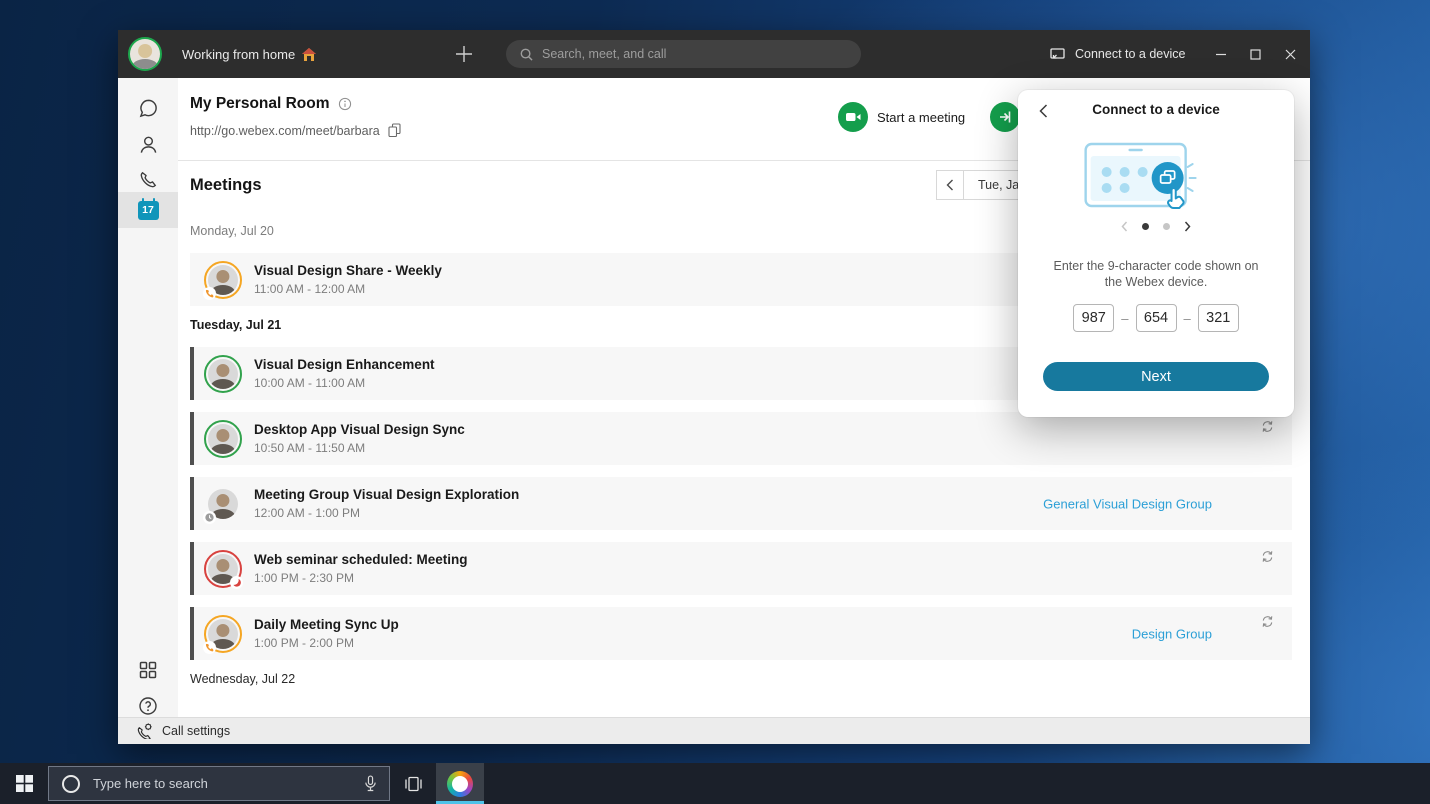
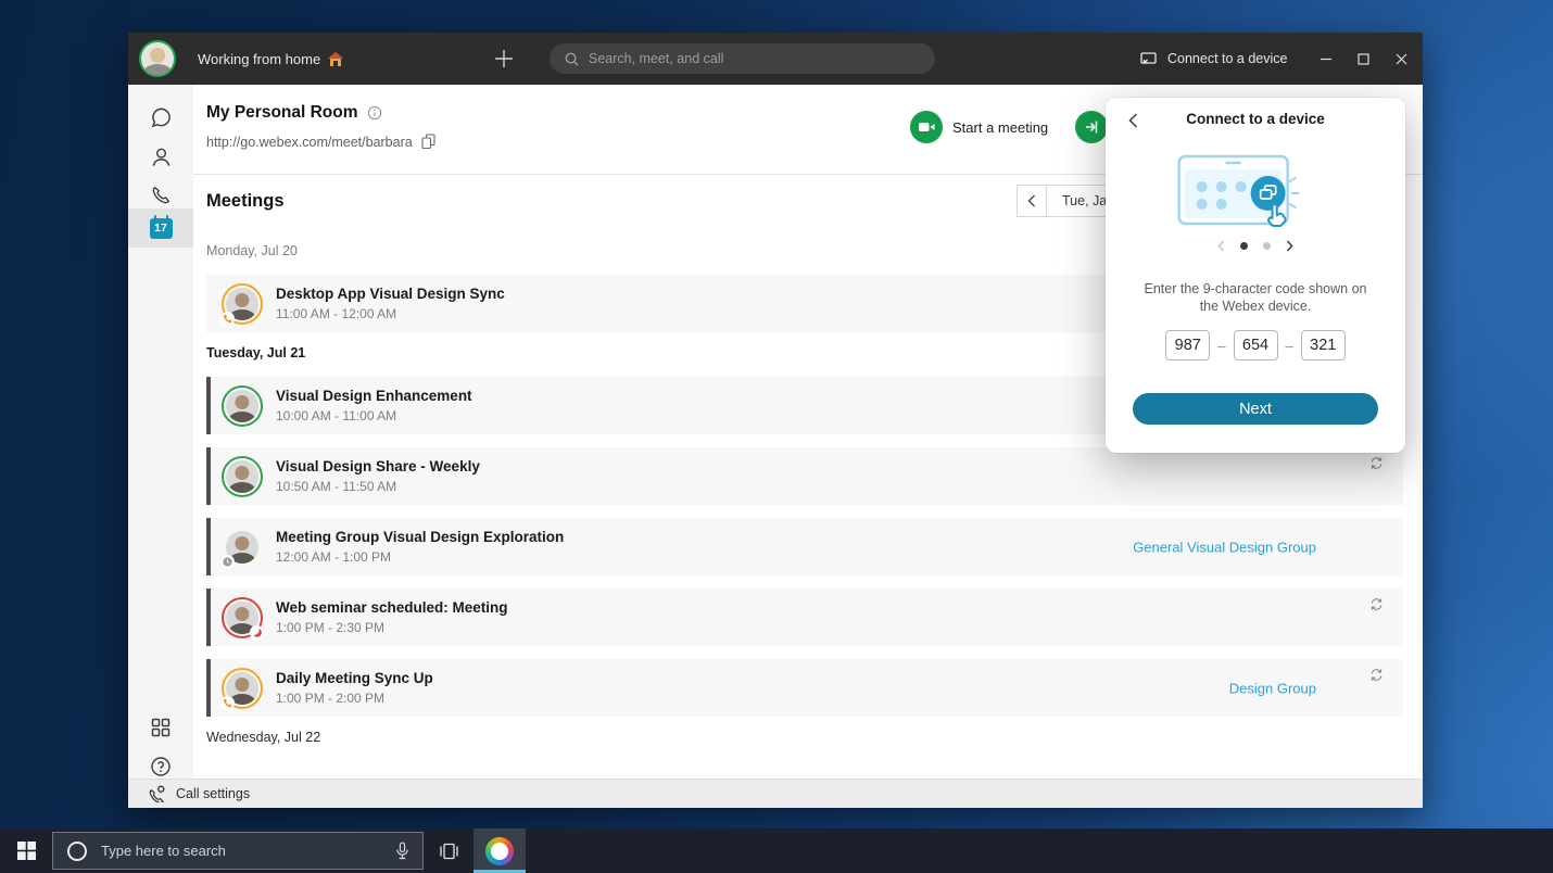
  Working from home
  Search, meet, and call
  Connect to a device
  17
  My Personal Room
  http://go.webex.com/meet/barbara
  Start a meeting
  Meetings
  Tue, Ja
  Monday, Jul 20
- Visual Design Share - Weekly
+ Desktop App Visual Design Sync
  11:00 AM - 12:00 AM
  Tuesday, Jul 21
  Visual Design Enhancement
  10:00 AM - 11:00 AM
- Desktop App Visual Design Sync
+ Visual Design Share - Weekly
  10:50 AM - 11:50 AM
  Meeting Group Visual Design Exploration
  12:00 AM - 1:00 PM
  General Visual Design Group
  Web seminar scheduled: Meeting
  1:00 PM - 2:30 PM
  Daily Meeting Sync Up
  1:00 PM - 2:00 PM
  Design Group
  Wednesday, Jul 22
  Call settings
  Connect to a device
  Enter the 9-character code shown on
  the Webex device.
  987
  –
  654
  –
  321
  Next
  Type here to search
